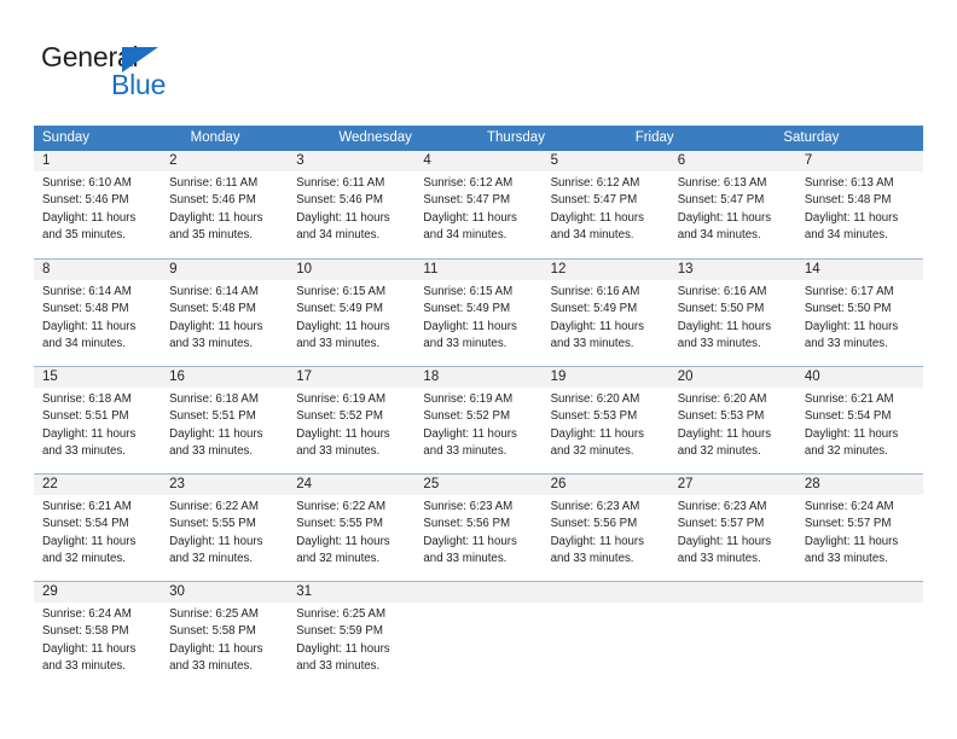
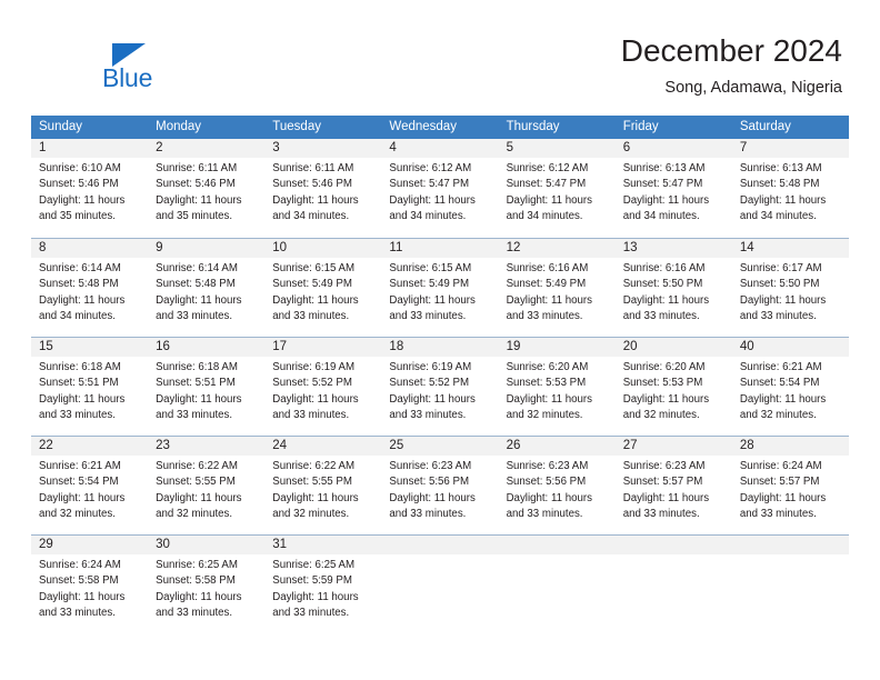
- General
  Blue
+ December 2024
+ Song, Adamawa, Nigeria
  Sunday
  Monday
+ Tuesday
  Wednesday
  Thursday
  Friday
  Saturday
  1
  Sunrise: 6:10 AM
  Sunset: 5:46 PM
  Daylight: 11 hours and 35 minutes.
  2
  Sunrise: 6:11 AM
  Sunset: 5:46 PM
  Daylight: 11 hours and 35 minutes.
  3
  Sunrise: 6:11 AM
  Sunset: 5:46 PM
  Daylight: 11 hours and 34 minutes.
  4
  Sunrise: 6:12 AM
  Sunset: 5:47 PM
  Daylight: 11 hours and 34 minutes.
  5
  Sunrise: 6:12 AM
  Sunset: 5:47 PM
  Daylight: 11 hours and 34 minutes.
  6
  Sunrise: 6:13 AM
  Sunset: 5:47 PM
  Daylight: 11 hours and 34 minutes.
  7
  Sunrise: 6:13 AM
  Sunset: 5:48 PM
  Daylight: 11 hours and 34 minutes.
  8
  Sunrise: 6:14 AM
  Sunset: 5:48 PM
  Daylight: 11 hours and 34 minutes.
  9
  Sunrise: 6:14 AM
  Sunset: 5:48 PM
  Daylight: 11 hours and 33 minutes.
  10
  Sunrise: 6:15 AM
  Sunset: 5:49 PM
  Daylight: 11 hours and 33 minutes.
  11
  Sunrise: 6:15 AM
  Sunset: 5:49 PM
  Daylight: 11 hours and 33 minutes.
  12
  Sunrise: 6:16 AM
  Sunset: 5:49 PM
  Daylight: 11 hours and 33 minutes.
  13
  Sunrise: 6:16 AM
  Sunset: 5:50 PM
  Daylight: 11 hours and 33 minutes.
  14
  Sunrise: 6:17 AM
  Sunset: 5:50 PM
  Daylight: 11 hours and 33 minutes.
  15
  Sunrise: 6:18 AM
  Sunset: 5:51 PM
  Daylight: 11 hours and 33 minutes.
  16
  Sunrise: 6:18 AM
  Sunset: 5:51 PM
  Daylight: 11 hours and 33 minutes.
  17
  Sunrise: 6:19 AM
  Sunset: 5:52 PM
  Daylight: 11 hours and 33 minutes.
  18
  Sunrise: 6:19 AM
  Sunset: 5:52 PM
  Daylight: 11 hours and 33 minutes.
  19
  Sunrise: 6:20 AM
  Sunset: 5:53 PM
  Daylight: 11 hours and 32 minutes.
  20
  Sunrise: 6:20 AM
  Sunset: 5:53 PM
  Daylight: 11 hours and 32 minutes.
  40
  Sunrise: 6:21 AM
  Sunset: 5:54 PM
  Daylight: 11 hours and 32 minutes.
  22
  Sunrise: 6:21 AM
  Sunset: 5:54 PM
  Daylight: 11 hours and 32 minutes.
  23
  Sunrise: 6:22 AM
  Sunset: 5:55 PM
  Daylight: 11 hours and 32 minutes.
  24
  Sunrise: 6:22 AM
  Sunset: 5:55 PM
  Daylight: 11 hours and 32 minutes.
  25
  Sunrise: 6:23 AM
  Sunset: 5:56 PM
  Daylight: 11 hours and 33 minutes.
  26
  Sunrise: 6:23 AM
  Sunset: 5:56 PM
  Daylight: 11 hours and 33 minutes.
  27
  Sunrise: 6:23 AM
  Sunset: 5:57 PM
  Daylight: 11 hours and 33 minutes.
  28
  Sunrise: 6:24 AM
  Sunset: 5:57 PM
  Daylight: 11 hours and 33 minutes.
  29
  Sunrise: 6:24 AM
  Sunset: 5:58 PM
  Daylight: 11 hours and 33 minutes.
  30
  Sunrise: 6:25 AM
  Sunset: 5:58 PM
  Daylight: 11 hours and 33 minutes.
  31
  Sunrise: 6:25 AM
  Sunset: 5:59 PM
  Daylight: 11 hours and 33 minutes.
